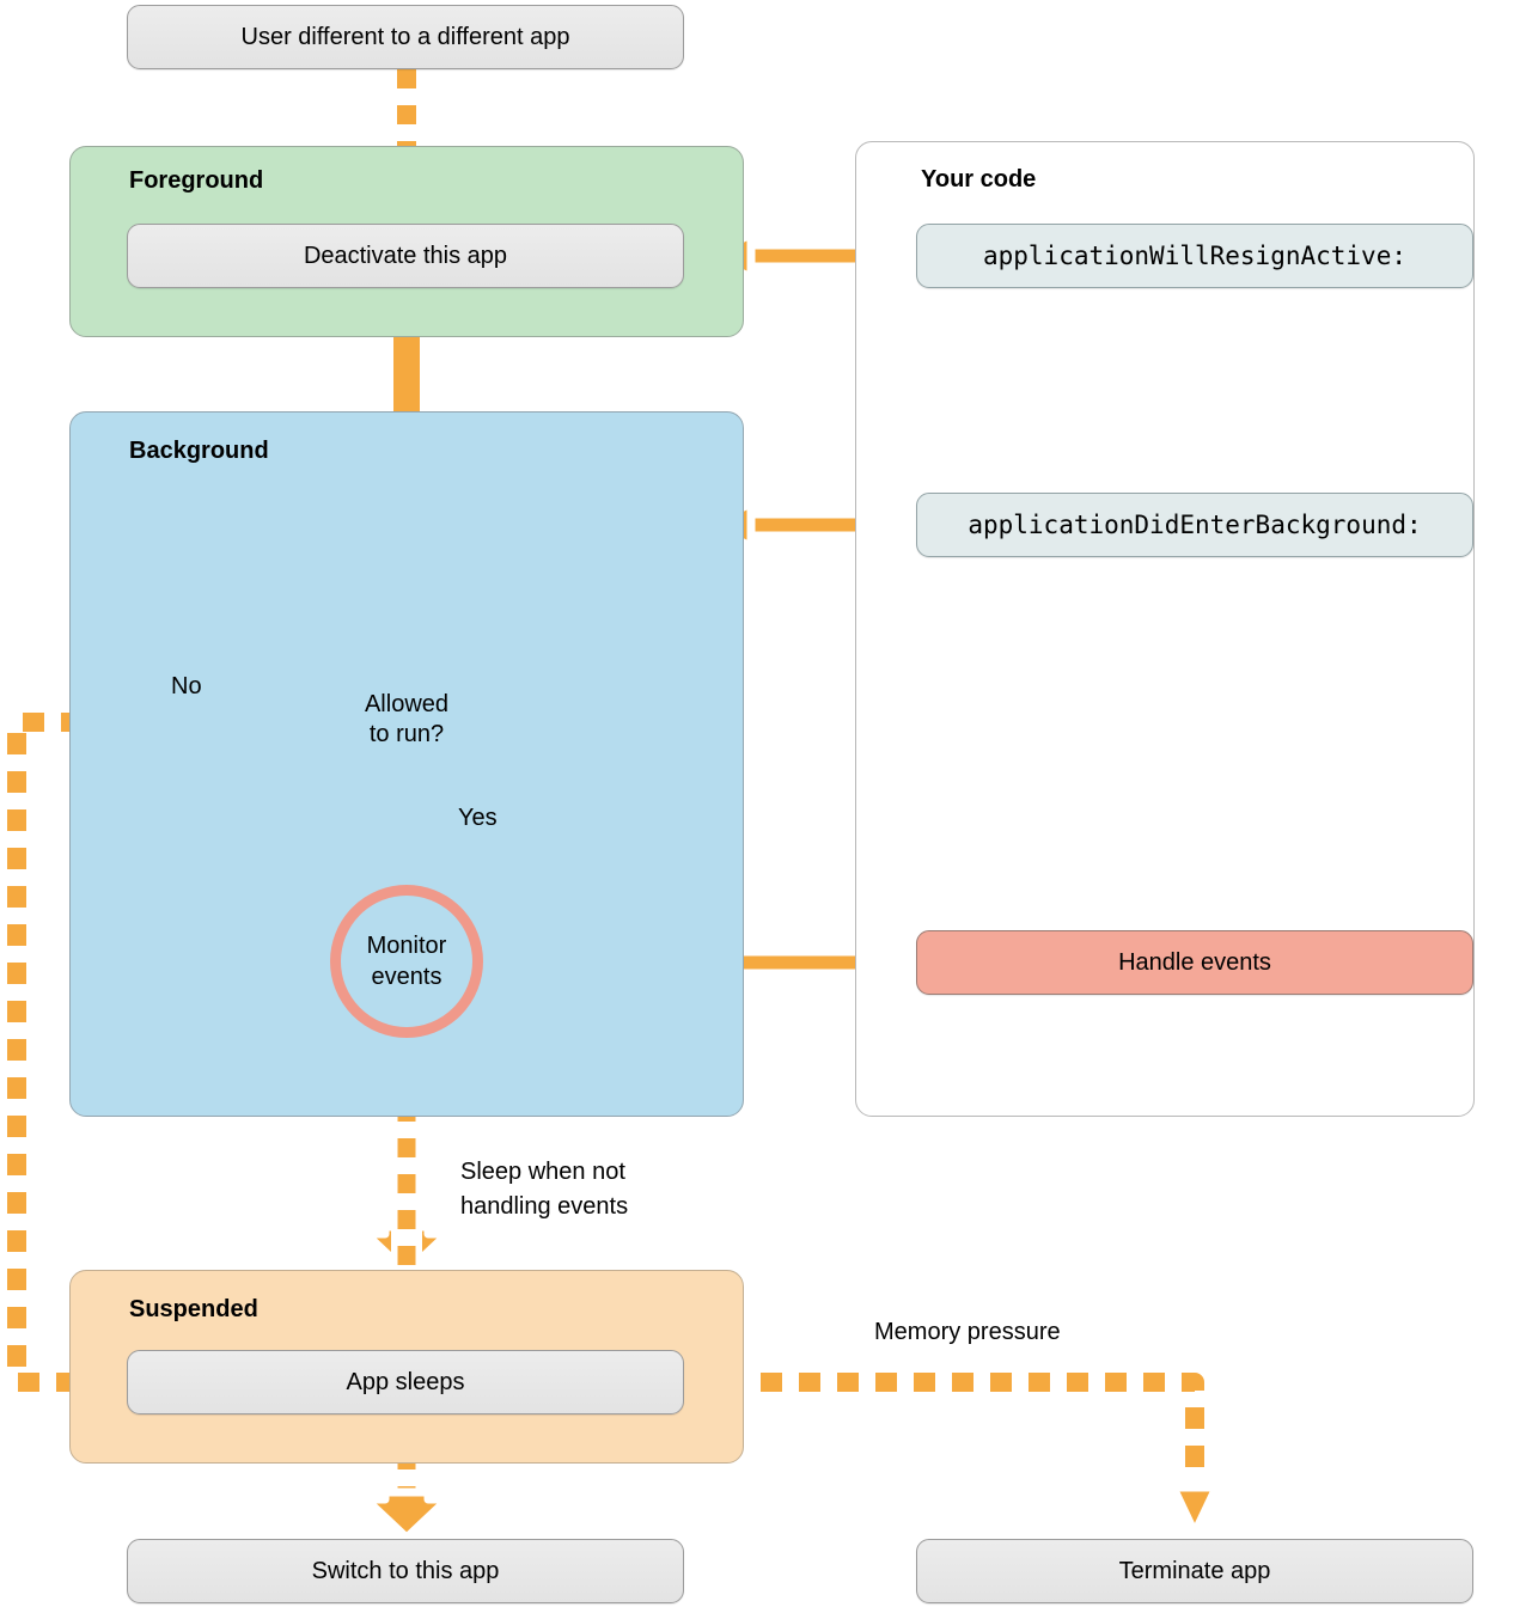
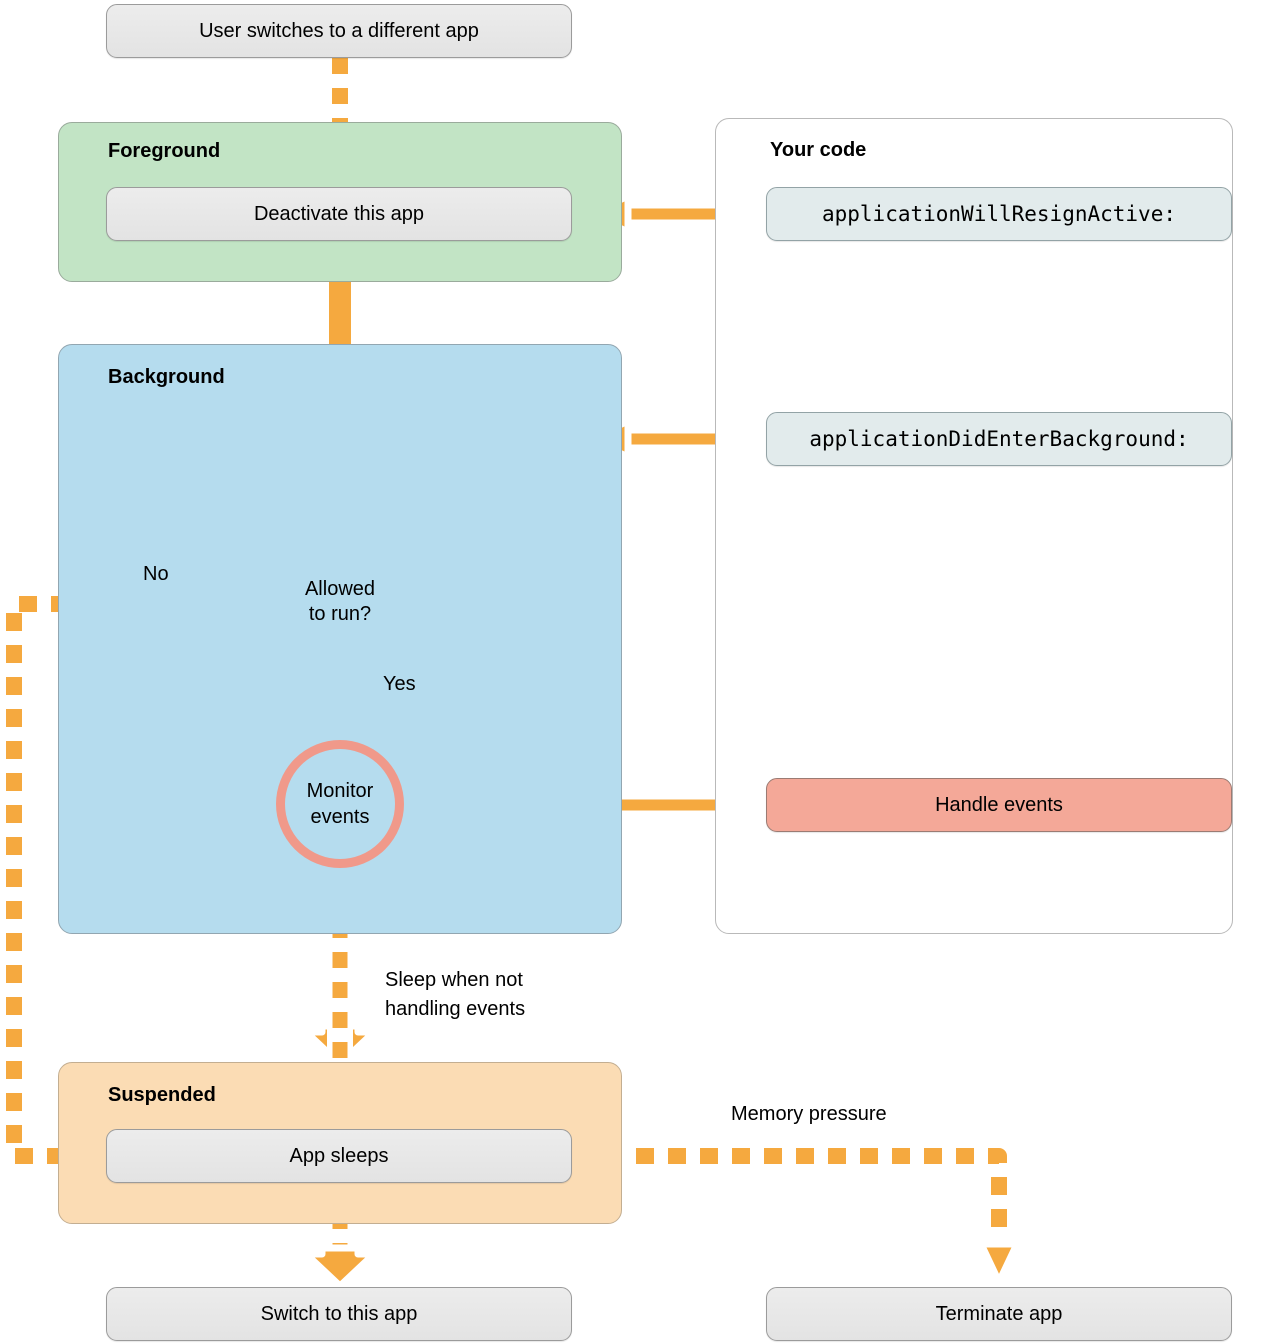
  Foreground
  Background
  Suspended
  Your code
- User different to a different app
+ User switches to a different app
  Deactivate this app
  Allowed
  to run?
  Monitor
  events
  App sleeps
  Switch to this app
  Terminate app
  applicationWillResignActive:
  applicationDidEnterBackground:
  Handle events
  No
  Yes
  Sleep when not
  handling events
  Memory pressure
